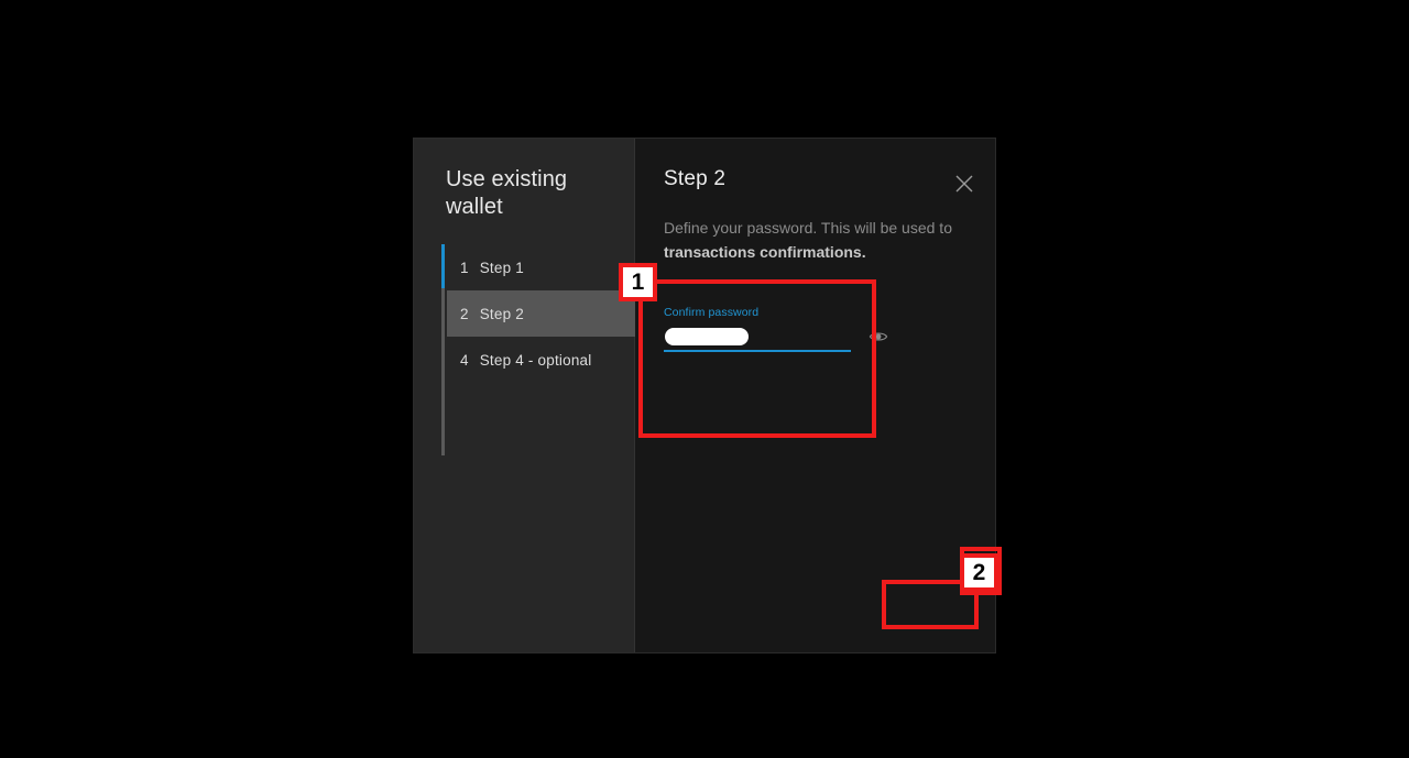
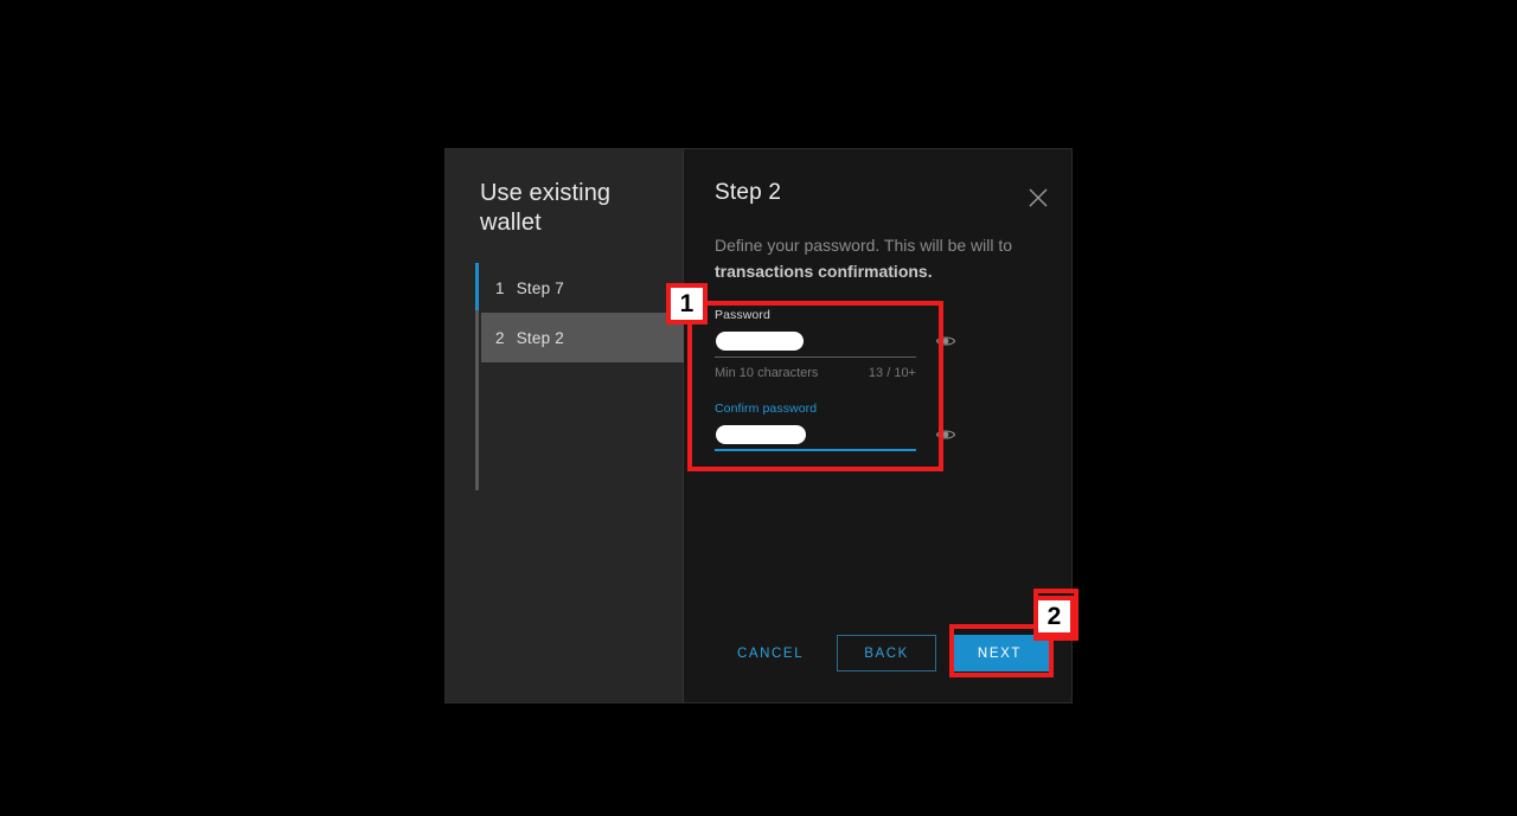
  Use existing wallet
  1
- Step 1
+ Step 7
  2
  Step 2
- 4
- Step 4 - optional
  Step 2
- Define your password. This will be used to transactions confirmations.
+ Define your password. This will be will to transactions confirmations.
+ Password
+ Min 10 characters
+ 13 / 10+
  Confirm password
+ CANCEL
+ BACK
+ NEXT
  1
  2
